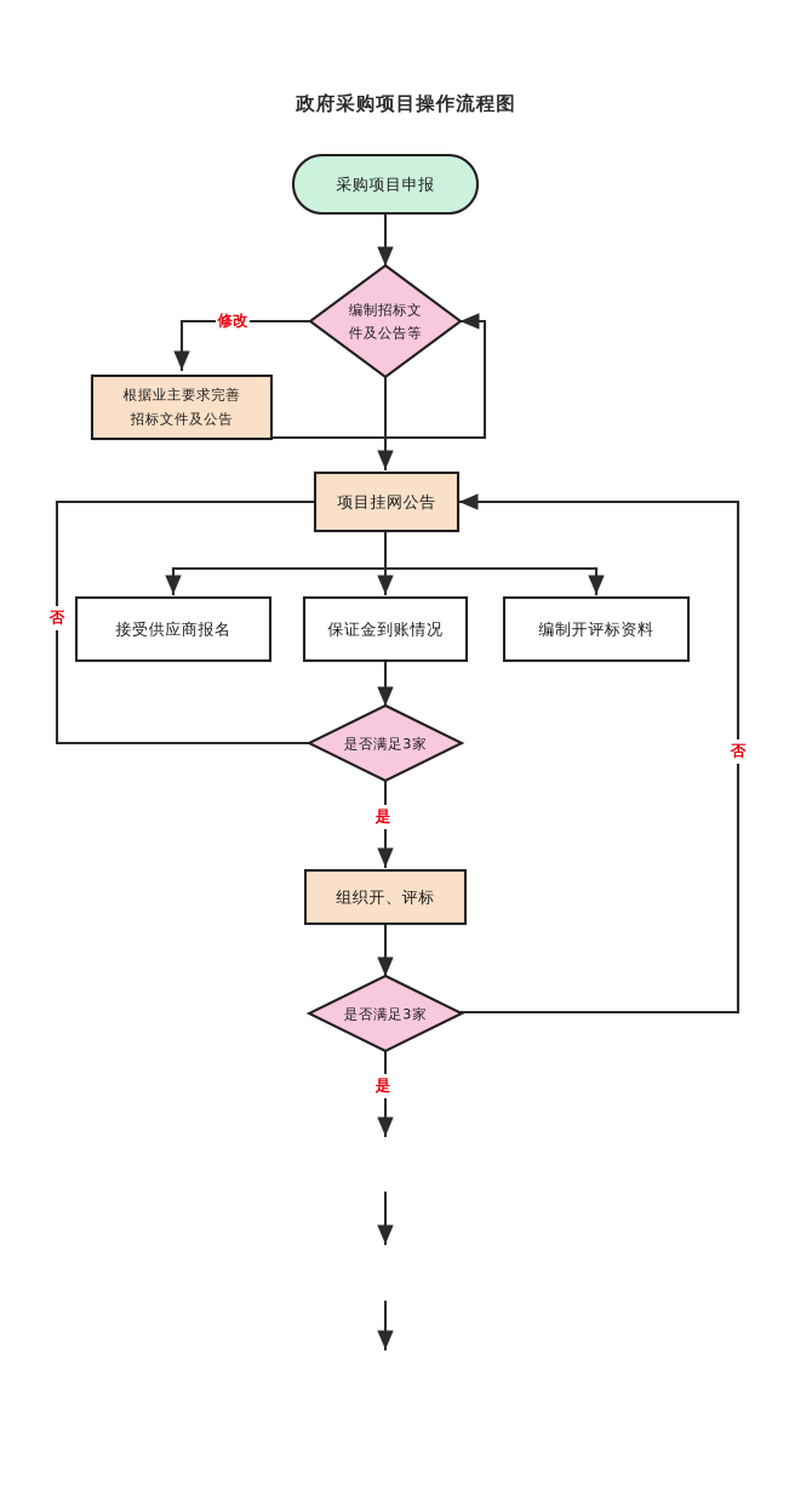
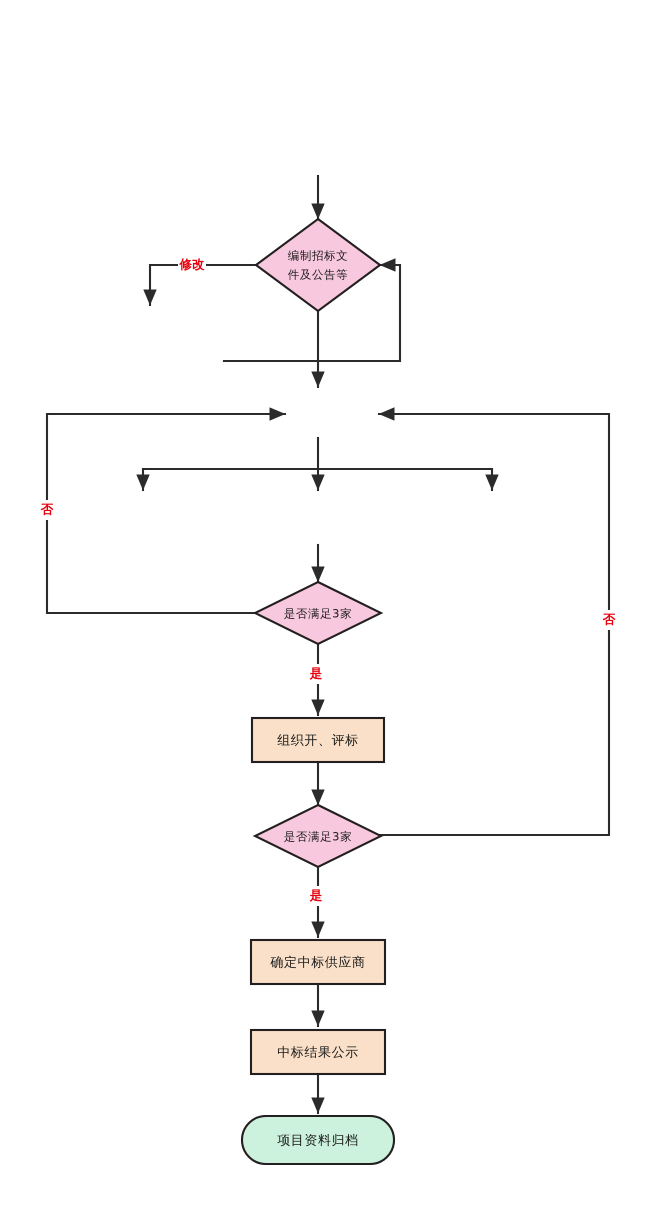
- 政府采购项目操作流程图
- 采购项目申报
  编制招标文
  件及公告等
- 根据业主要求完善
- 招标文件及公告
- 项目挂网公告
- 接受供应商报名
- 保证金到账情况
- 编制开评标资料
  是否满足3家
  组织开、评标
  是否满足3家
+ 确定中标供应商
+ 中标结果公示
+ 项目资料归档
  修改
  否
  否
  是
  是
